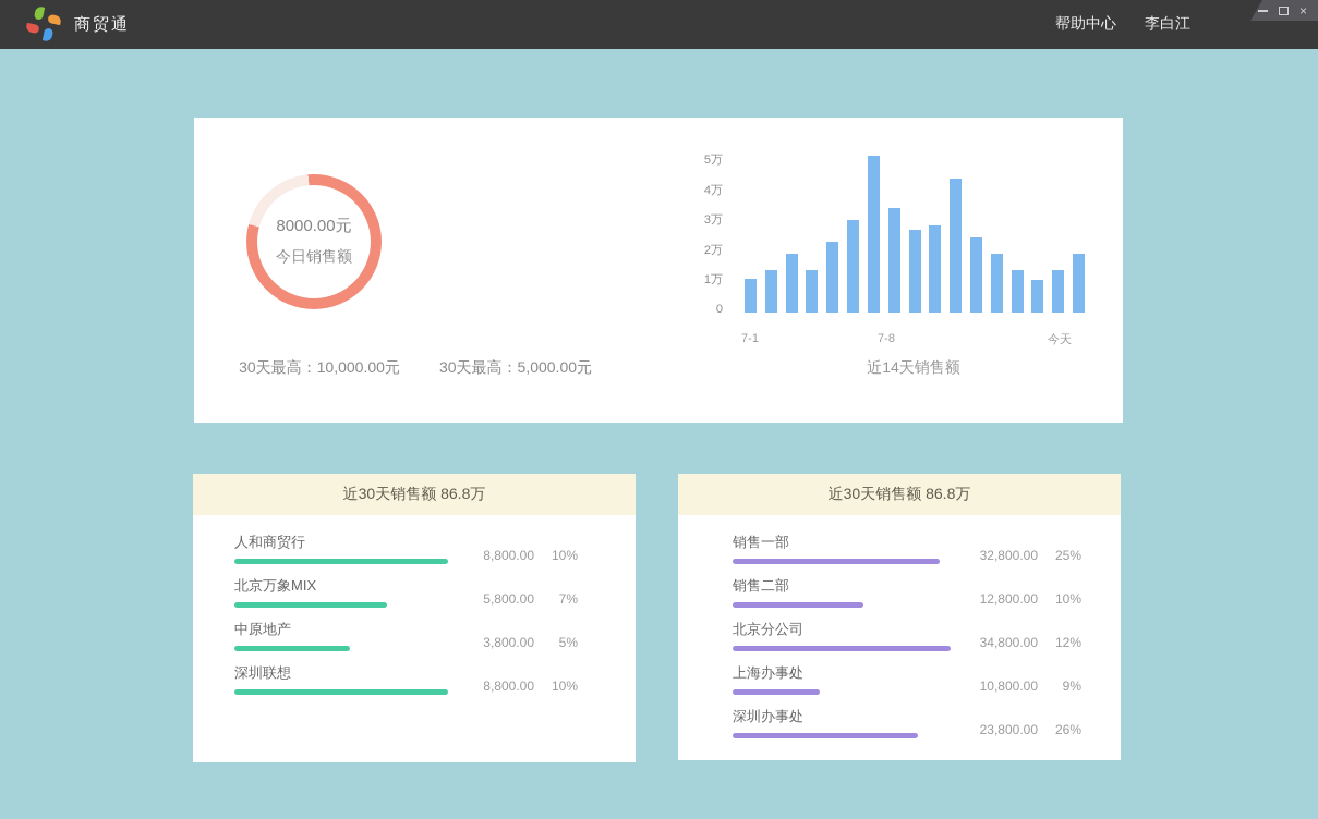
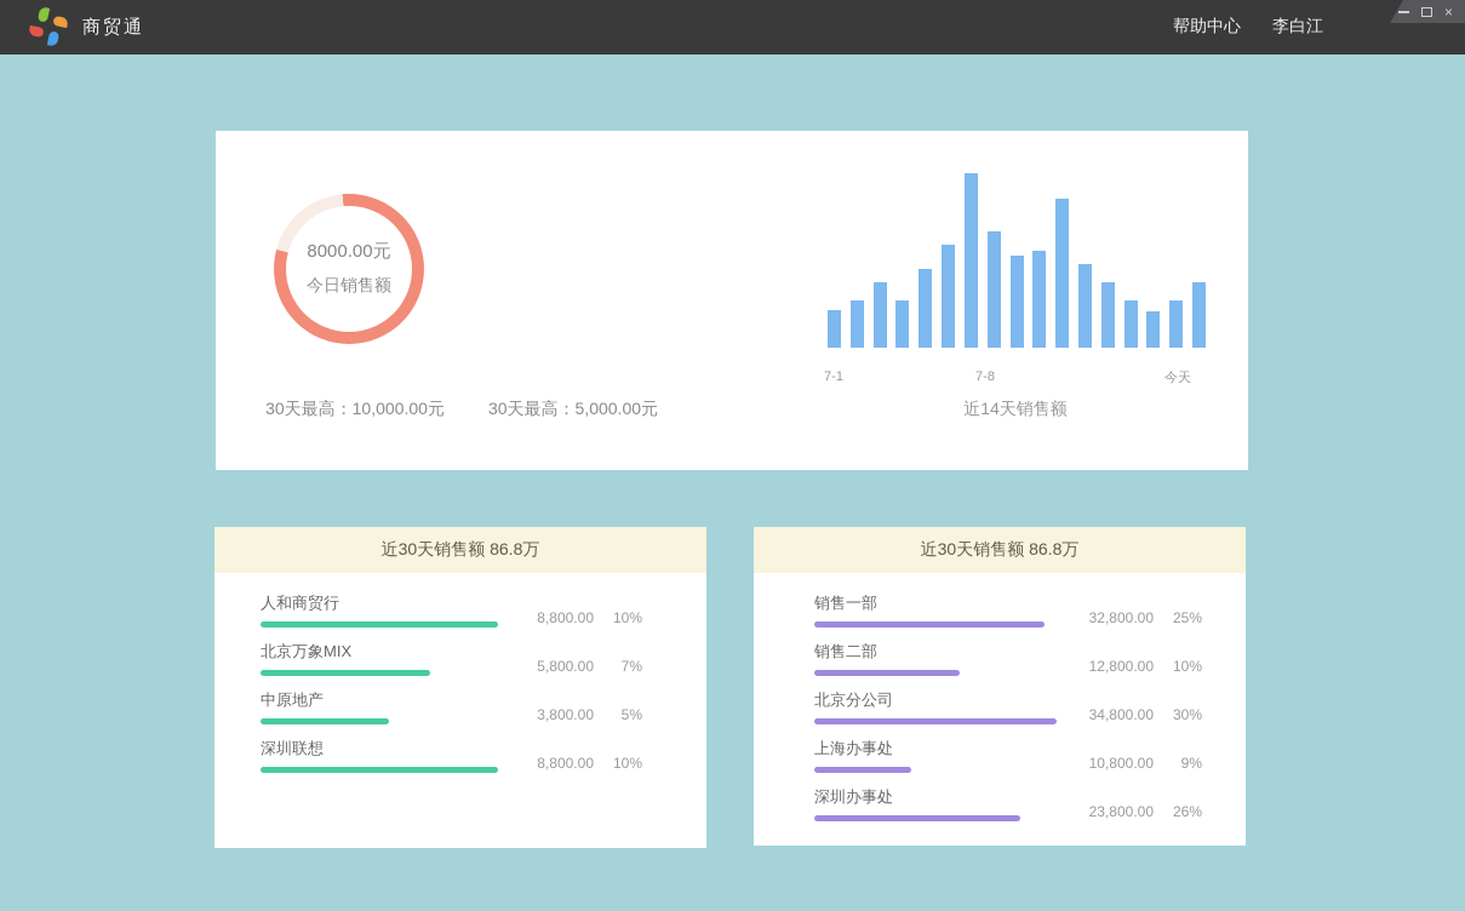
  商贸通
  帮助中心
  李白江
  ×
  8000.00元
  今日销售额
  30天最高：10,000.00元
  30天最高：5,000.00元
- 5万
- 4万
- 3万
- 2万
- 1万
- 0
  7-1
  7-8
  今天
  近14天销售额
  近30天销售额 86.8万
  人和商贸行
  8,800.00
  10%
  北京万象MIX
  5,800.00
  7%
  中原地产
  3,800.00
  5%
  深圳联想
  8,800.00
  10%
  近30天销售额 86.8万
  销售一部
  32,800.00
  25%
  销售二部
  12,800.00
  10%
  北京分公司
  34,800.00
- 12%
+ 30%
  上海办事处
  10,800.00
  9%
  深圳办事处
  23,800.00
  26%
